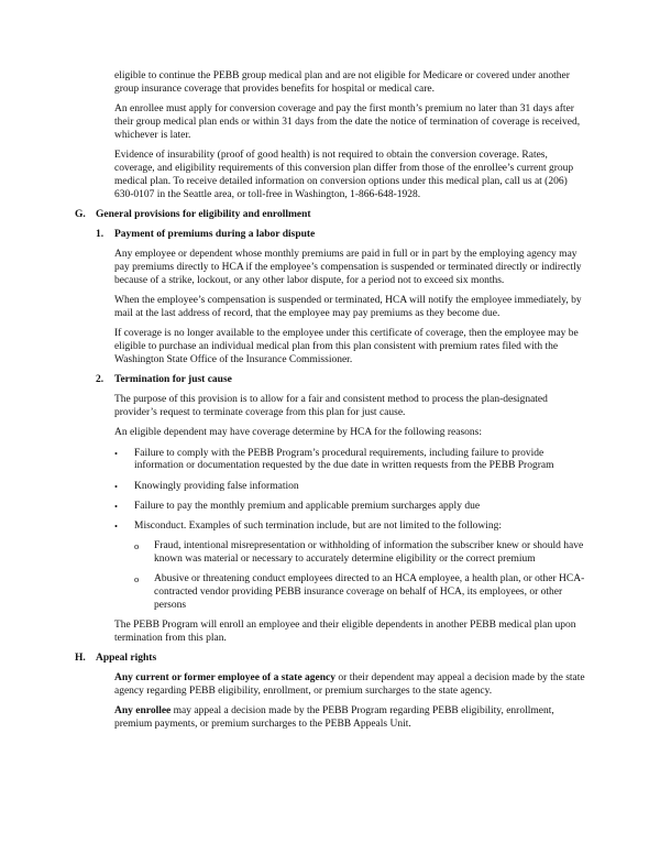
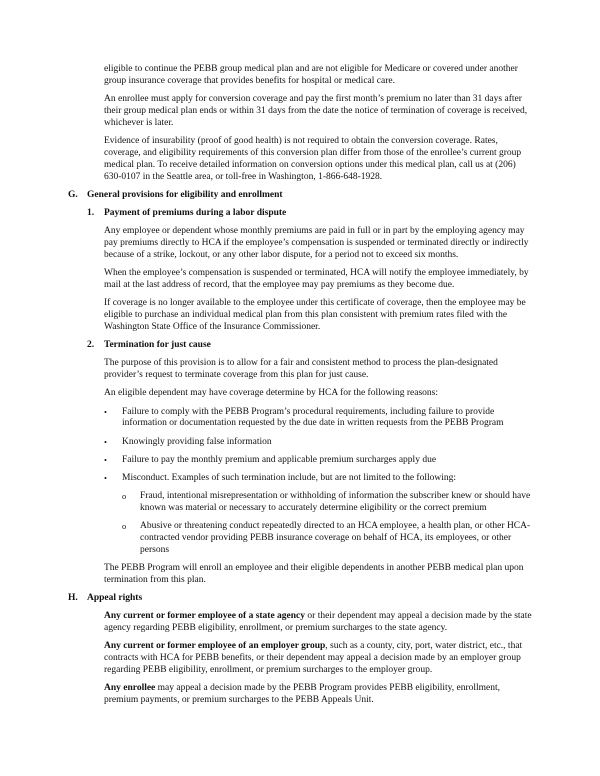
  eligible to continue the PEBB group medical plan and are not eligible for Medicare or covered under another group insurance coverage that provides benefits for hospital or medical care.
  An enrollee must apply for conversion coverage and pay the first month’s premium no later than 31 days after their group medical plan ends or within 31 days from the date the notice of termination of coverage is received, whichever is later.
  Evidence of insurability (proof of good health) is not required to obtain the conversion coverage. Rates, coverage, and eligibility requirements of this conversion plan differ from those of the enrollee’s current group medical plan. To receive detailed information on conversion options under this medical plan, call us at (206) 630-0107 in the Seattle area, or toll-free in Washington, 1-866-648-1928.
  G.
  General provisions for eligibility and enrollment
  1.
  Payment of premiums during a labor dispute
  Any employee or dependent whose monthly premiums are paid in full or in part by the employing agency may pay premiums directly to HCA if the employee’s compensation is suspended or terminated directly or indirectly because of a strike, lockout, or any other labor dispute, for a period not to exceed six months.
  When the employee’s compensation is suspended or terminated, HCA will notify the employee immediately, by mail at the last address of record, that the employee may pay premiums as they become due.
  If coverage is no longer available to the employee under this certificate of coverage, then the employee may be eligible to purchase an individual medical plan from this plan consistent with premium rates filed with the Washington State Office of the Insurance Commissioner.
  2.
  Termination for just cause
  The purpose of this provision is to allow for a fair and consistent method to process the plan-designated provider’s request to terminate coverage from this plan for just cause.
  An eligible dependent may have coverage determine by HCA for the following reasons:
  •
  Failure to comply with the PEBB Program’s procedural requirements, including failure to provide information or documentation requested by the due date in written requests from the PEBB Program
  •
  Knowingly providing false information
  •
  Failure to pay the monthly premium and applicable premium surcharges apply due
  •
  Misconduct. Examples of such termination include, but are not limited to the following:
  o
  Fraud, intentional misrepresentation or withholding of information the subscriber knew or should have known was material or necessary to accurately determine eligibility or the correct premium
  o
- Abusive or threatening conduct employees directed to an HCA employee, a health plan, or other HCA-contracted vendor providing PEBB insurance coverage on behalf of HCA, its employees, or other persons
+ Abusive or threatening conduct repeatedly directed to an HCA employee, a health plan, or other HCA-contracted vendor providing PEBB insurance coverage on behalf of HCA, its employees, or other persons
  The PEBB Program will enroll an employee and their eligible dependents in another PEBB medical plan upon termination from this plan.
  H.
  Appeal rights
  Any current or former employee of a state agency or their dependent may appeal a decision made by the state agency regarding PEBB eligibility, enrollment, or premium surcharges to the state agency.
+ Any current or former employee of an employer group, such as a county, city, port, water district, etc., that contracts with HCA for PEBB benefits, or their dependent may appeal a decision made by an employer group regarding PEBB eligibility, enrollment, or premium surcharges to the employer group.
- Any enrollee may appeal a decision made by the PEBB Program regarding PEBB eligibility, enrollment, premium payments, or premium surcharges to the PEBB Appeals Unit.
+ Any enrollee may appeal a decision made by the PEBB Program provides PEBB eligibility, enrollment, premium payments, or premium surcharges to the PEBB Appeals Unit.
